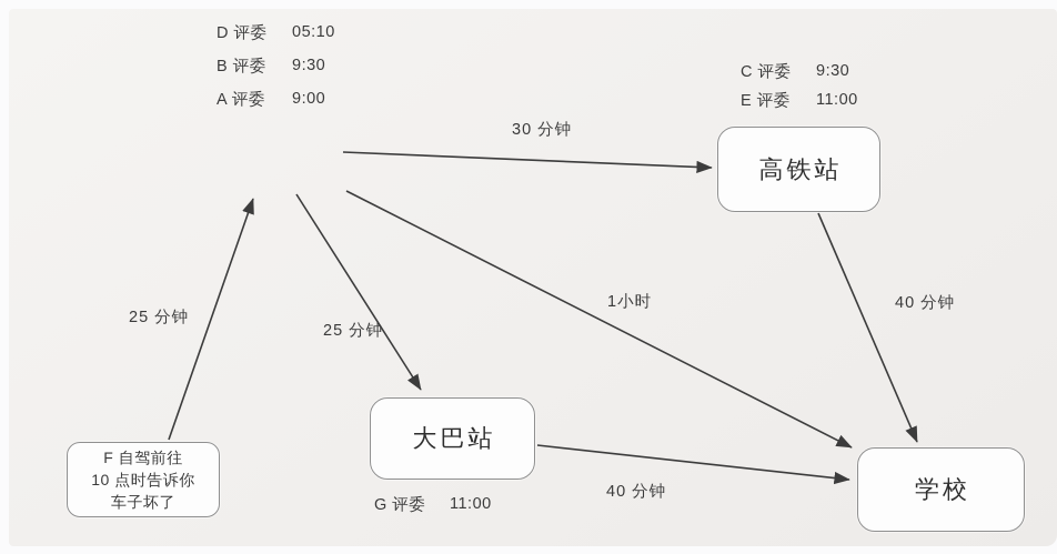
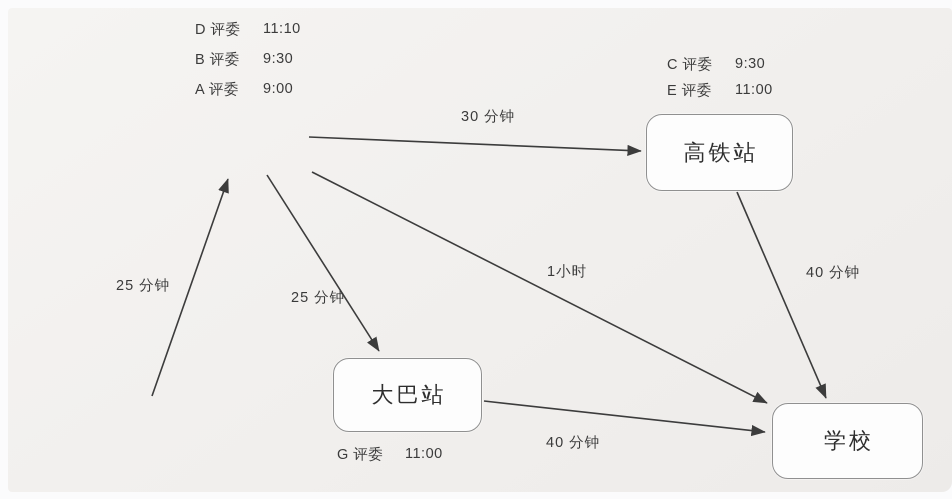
  高铁站
  大巴站
  学校
- F 自驾前往
- 10 点时告诉你
- 车子坏了
  D 评委
- 05:10
+ 11:10
  B 评委
  9:30
  A 评委
  9:00
  C 评委
  9:30
  E 评委
  11:00
  G 评委
  11:00
  30 分钟
  25 分钟
  1小时
  25 分钟
  40 分钟
  40 分钟
